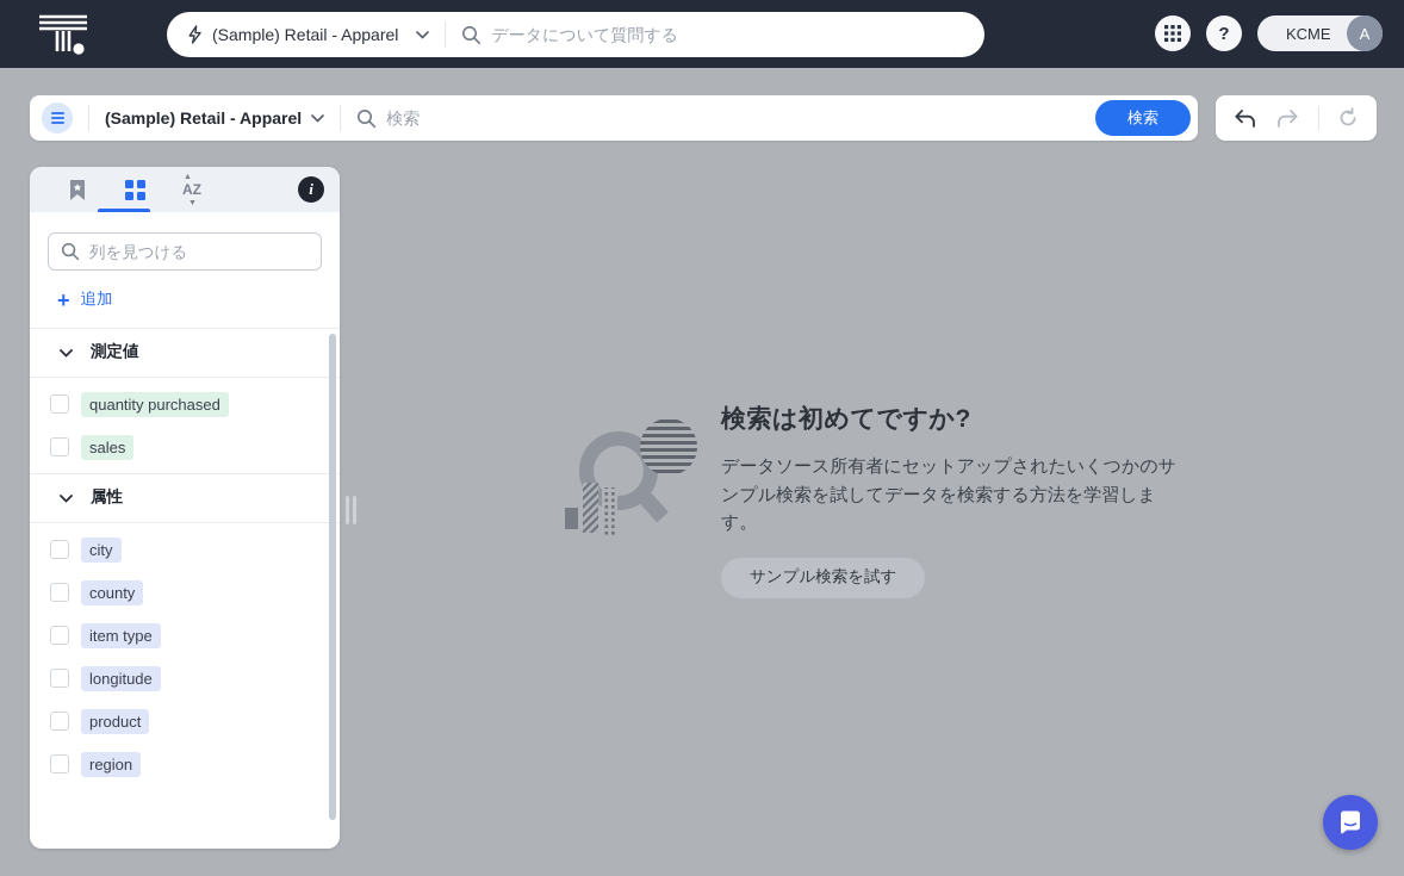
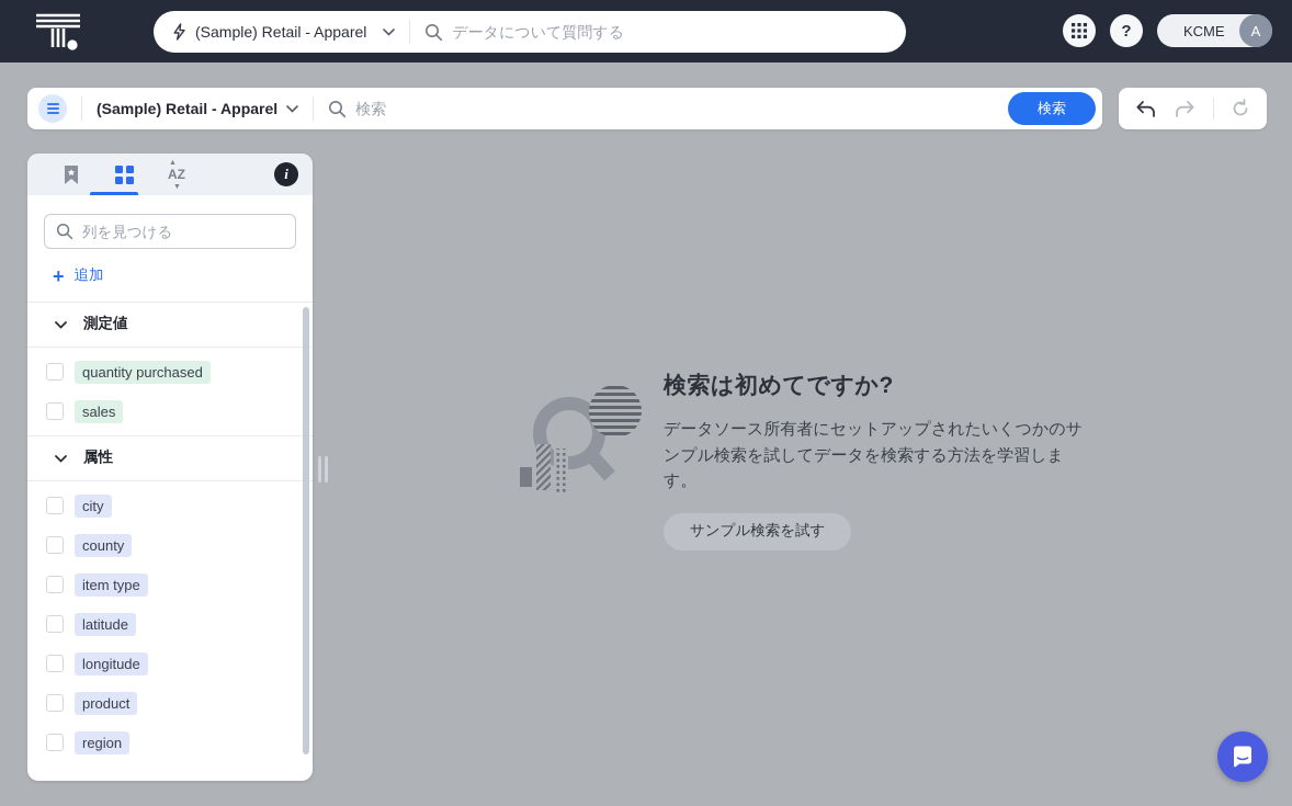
  (Sample) Retail - Apparel
  データについて質問する
  ?
  KCME
  A
  (Sample) Retail - Apparel
  検索
  検索
  AZ
  i
  列を見つける
  +
  追加
  測定値
  quantity purchased
  sales
  属性
  city
  county
  item type
+ latitude
  longitude
  product
  region
  検索は初めてですか?
  データソース所有者にセットアップされたいくつかのサンプル検索を試してデータを検索する方法を学習します。
  サンプル検索を試す
